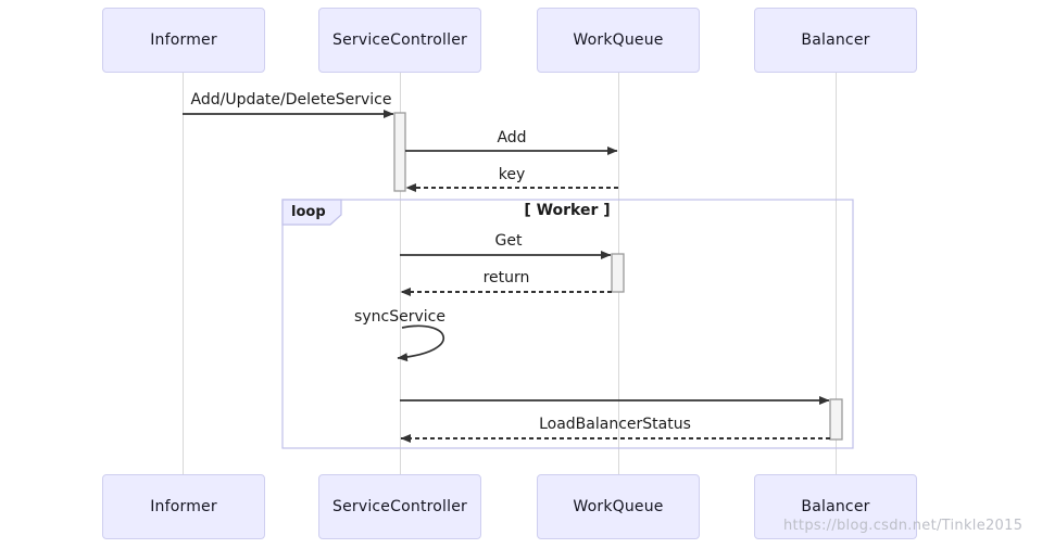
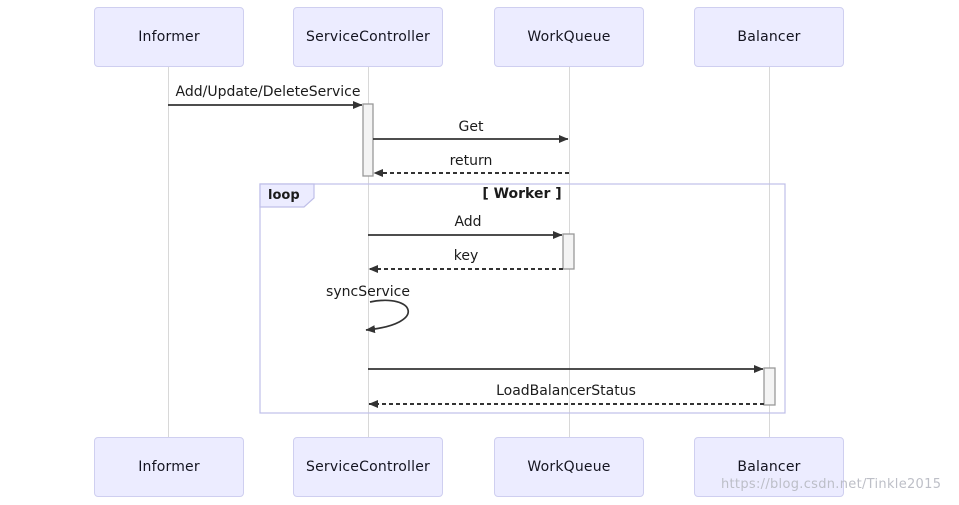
  Informer
  ServiceController
  WorkQueue
  Balancer
  Informer
  ServiceController
  WorkQueue
  Balancer
  loop
  [ Worker ]
  Add/Update/DeleteService
- Add
+ Get
- key
+ return
- Get
+ Add
- return
+ key
  syncService
  LoadBalancerStatus
  https://blog.csdn.net/Tinkle2015
